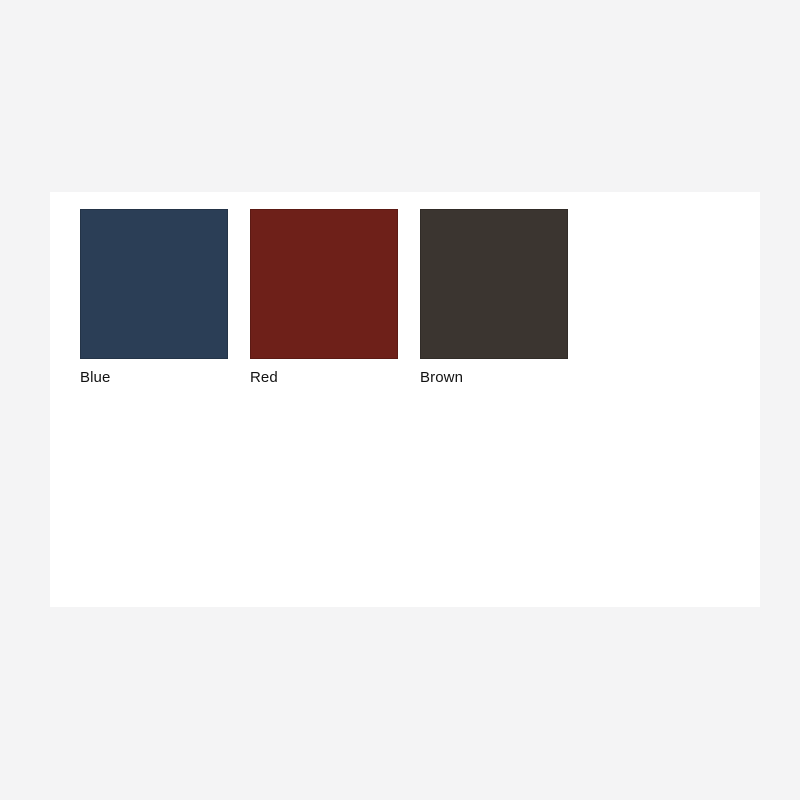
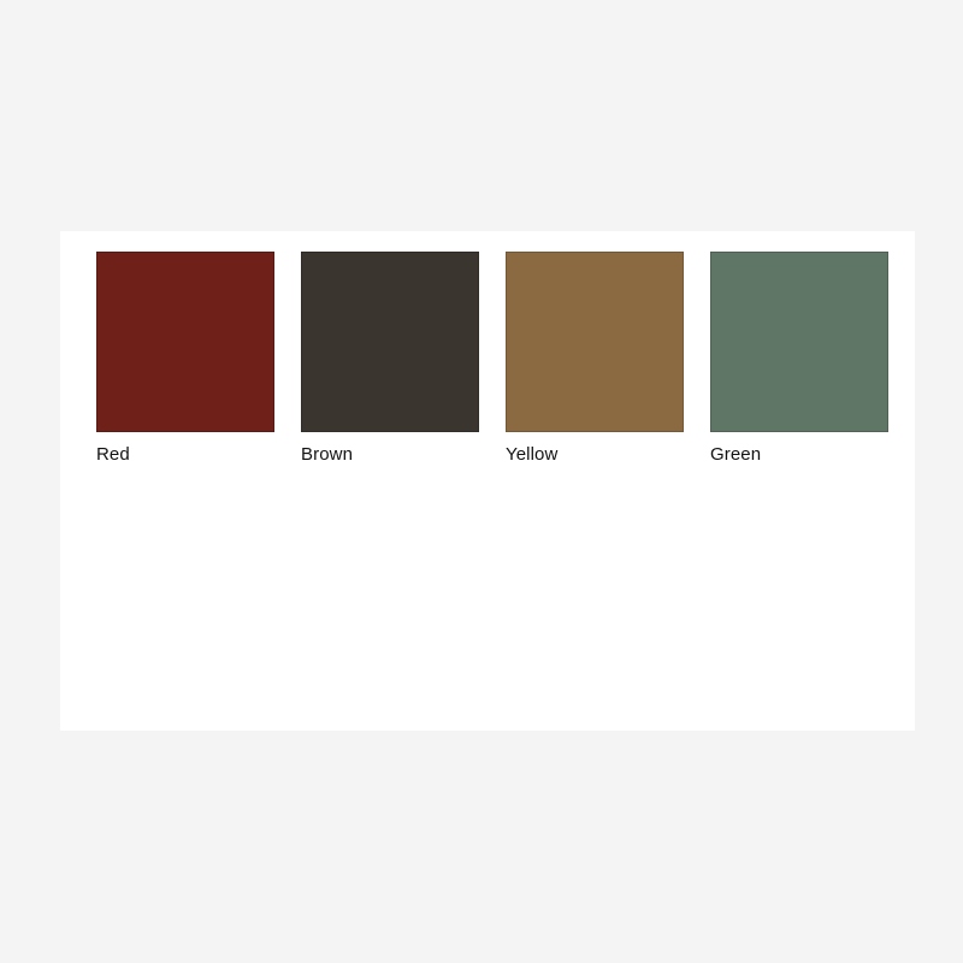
- Blue
  Red
  Brown
+ Yellow
+ Green
